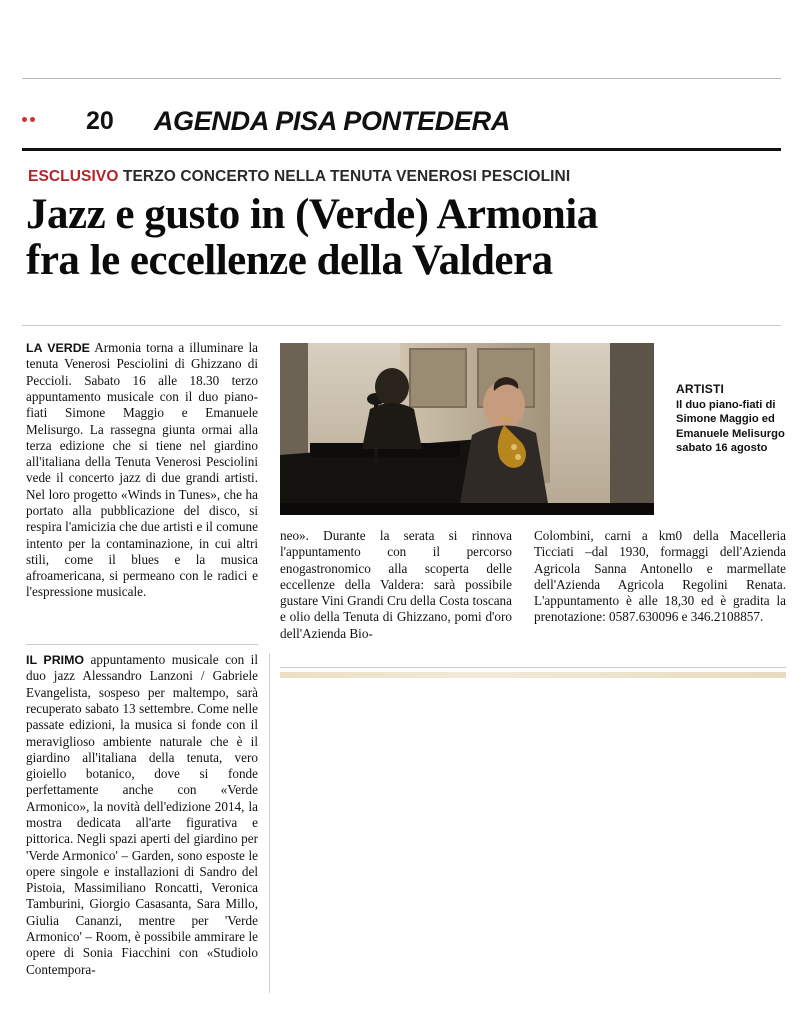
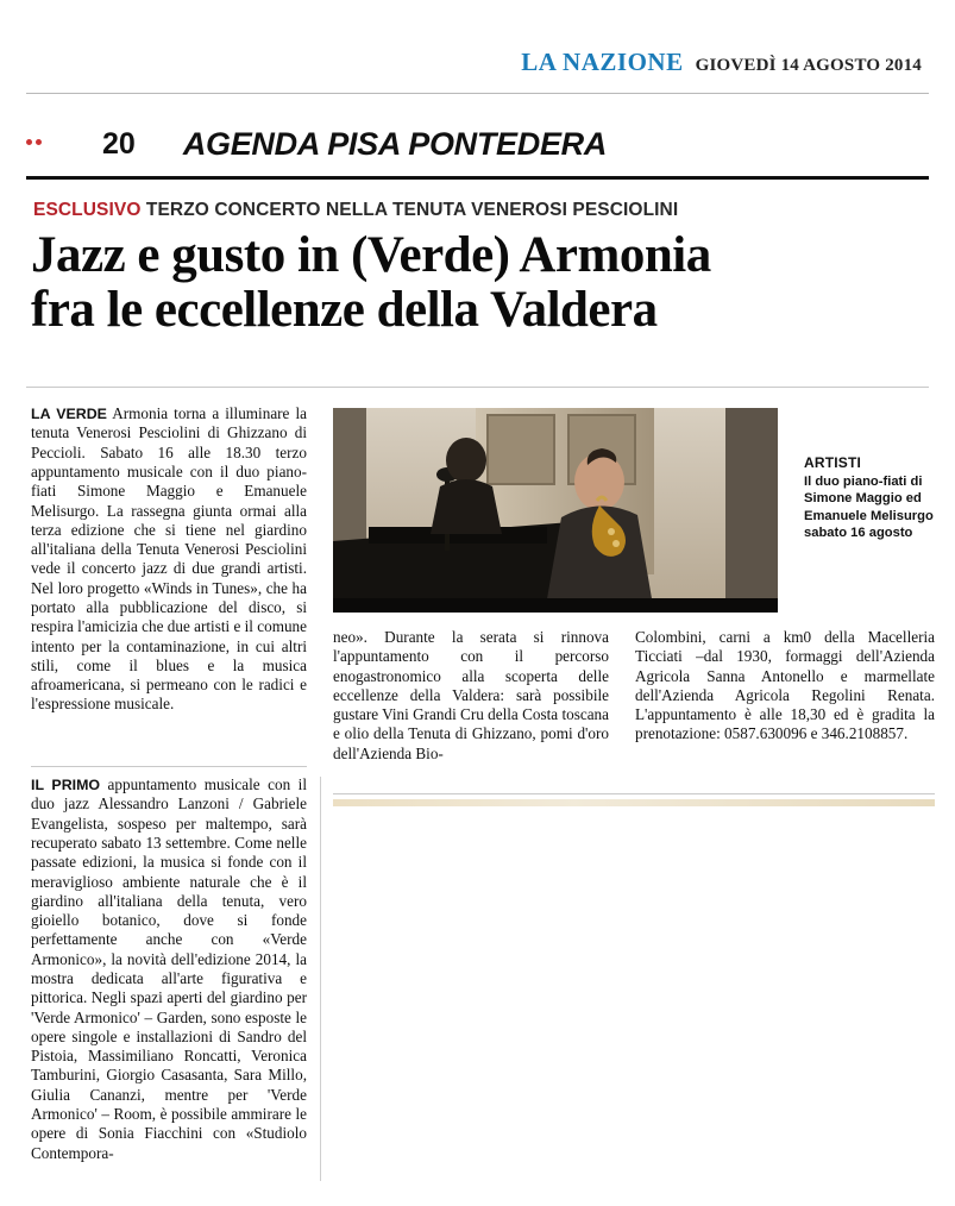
+ LA NAZIONE
+ GIOVEDÌ 14 AGOSTO 2014
  20
  AGENDA PISA PONTEDERA
  ESCLUSIVO TERZO CONCERTO NELLA TENUTA VENEROSI PESCIOLINI
  Jazz e gusto in (Verde) Armonia
  fra le eccellenze della Valdera
  LA VERDE Armonia torna a illuminare la tenuta Venerosi Pesciolini di Ghizzano di Peccioli. Sabato 16 alle 18.30 terzo appuntamento musicale con il duo piano-fiati Simone Maggio e Emanuele Melisurgo. La rassegna giunta ormai alla terza edizione che si tiene nel giardino all'italiana della Tenuta Venerosi Pesciolini vede il concerto jazz di due grandi artisti. Nel loro progetto «Winds in Tunes», che ha portato alla pubblicazione del disco, si respira l'amicizia che due artisti e il comune intento per la contaminazione, in cui altri stili, come il blues e la musica afroamericana, si permeano con le radici e l'espressione musicale.
  IL PRIMO appuntamento musicale con il duo jazz Alessandro Lanzoni / Gabriele Evangelista, sospeso per maltempo, sarà recuperato sabato 13 settembre. Come nelle passate edizioni, la musica si fonde con il meraviglioso ambiente naturale che è il giardino all'italiana della tenuta, vero gioiello botanico, dove si fonde perfettamente anche con «Verde Armonico», la novità dell'edizione 2014, la mostra dedicata all'arte figurativa e pittorica. Negli spazi aperti del giardino per 'Verde Armonico' – Garden, sono esposte le opere singole e installazioni di Sandro del Pistoia, Massimiliano Roncatti, Veronica Tamburini, Giorgio Casasanta, Sara Millo, Giulia Cananzi, mentre per 'Verde Armonico' – Room, è possibile ammirare le opere di Sonia Fiacchini con «Studiolo Contempora-
  ARTISTI
  Il duo piano-fiati di Simone Maggio ed Emanuele Melisurgo sabato 16 agosto
  neo». Durante la serata si rinnova l'appuntamento con il percorso enogastronomico alla scoperta delle eccellenze della Valdera: sarà possibile gustare Vini Grandi Cru della Costa toscana e olio della Tenuta di Ghizzano, pomi d'oro dell'Azienda Bio-
  Colombini, carni a km0 della Macelleria Ticciati –dal 1930, formaggi dell'Azienda Agricola Sanna Antonello e marmellate dell'Azienda Agricola Regolini Renata. L'appuntamento è alle 18,30 ed è gradita la prenotazione: 0587.630096 e 346.2108857.
